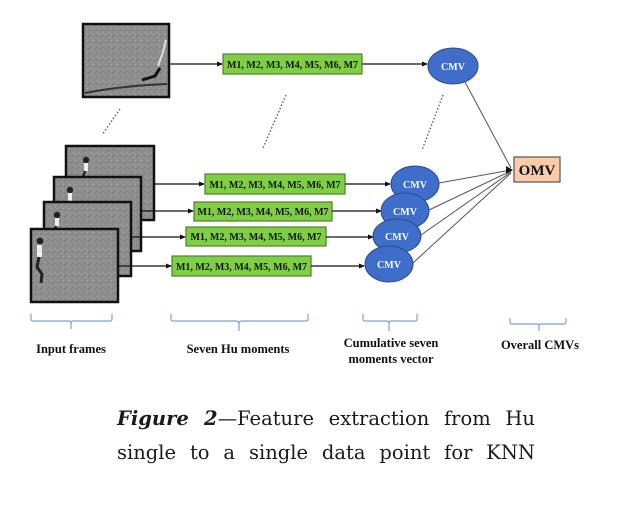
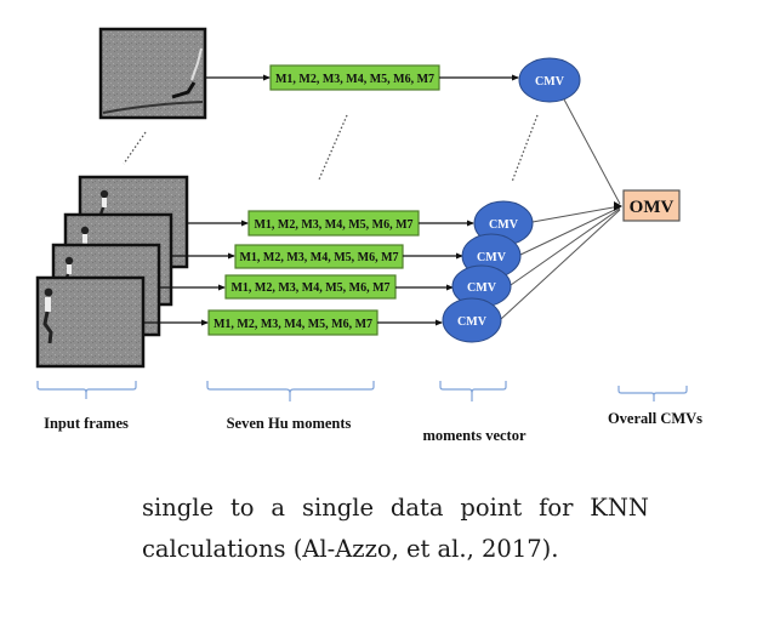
  M1, M2, M3, M4, M5, M6, M7
  CMV
  M1, M2, M3, M4, M5, M6, M7
  M1, M2, M3, M4, M5, M6, M7
  M1, M2, M3, M4, M5, M6, M7
  M1, M2, M3, M4, M5, M6, M7
  CMV
  CMV
  CMV
  CMV
  OMV
  Input frames
  Seven Hu moments
- Cumulative seven
  moments vector
  Overall CMVs
- Figure 2—Feature extraction from Hu
  single to a single data point for KNN
+ calculations (Al-Azzo, et al., 2017).
